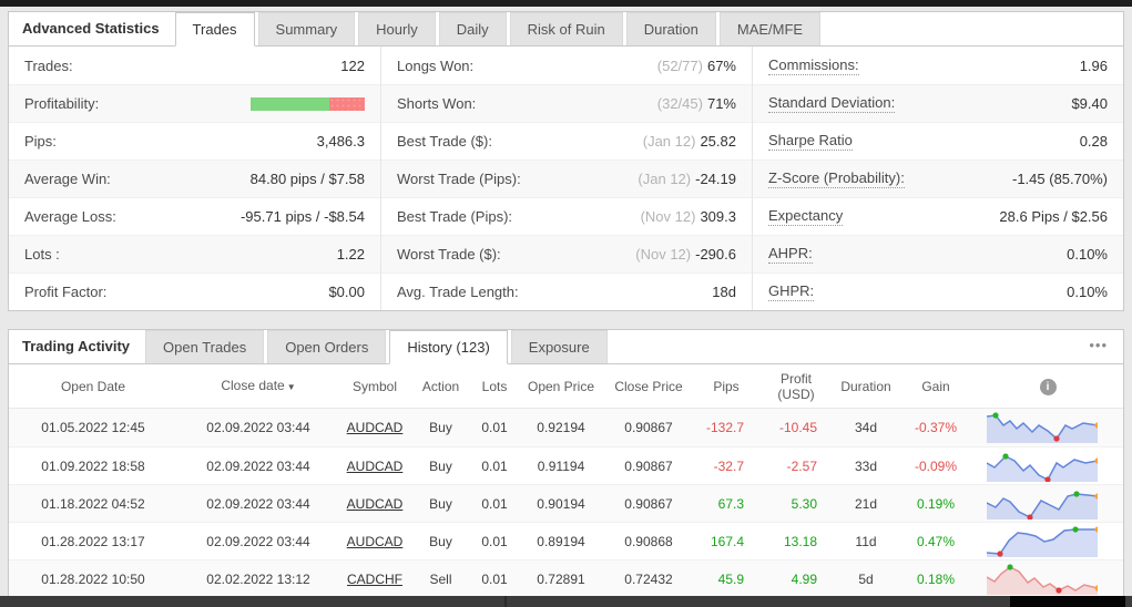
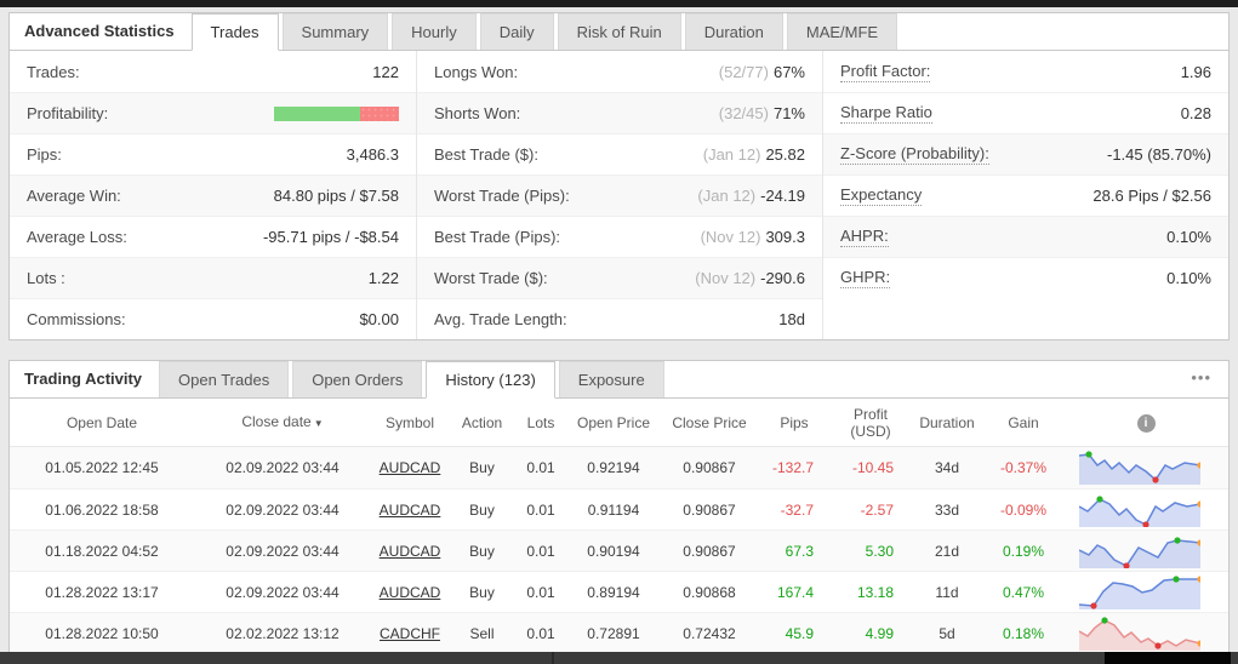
  Advanced Statistics
  Trades
  Summary
  Hourly
  Daily
  Risk of Ruin
  Duration
  MAE/MFE
  Trades:
  122
  Profitability:
  Pips:
  3,486.3
  Average Win:
  84.80 pips / $7.58
  Average Loss:
  -95.71 pips / -$8.54
  Lots :
  1.22
- Profit Factor:
+ Commissions:
  $0.00
  Longs Won:
  (52/77) 67%
  Shorts Won:
  (32/45) 71%
  Best Trade ($):
  (Jan 12) 25.82
  Worst Trade (Pips):
  (Jan 12) -24.19
  Best Trade (Pips):
  (Nov 12) 309.3
  Worst Trade ($):
  (Nov 12) -290.6
  Avg. Trade Length:
  18d
- Commissions:
+ Profit Factor:
  1.96
- Standard Deviation:
- $9.40
  Sharpe Ratio
  0.28
  Z-Score (Probability):
  -1.45 (85.70%)
  Expectancy
  28.6 Pips / $2.56
  AHPR:
  0.10%
  GHPR:
  0.10%
  Trading Activity
  Open Trades
  Open Orders
  History (123)
  Exposure
  •••
  Open Date
  Close date ▼
  Symbol
  Action
  Lots
  Open Price
  Close Price
  Pips
  Profit
  (USD)
  Duration
  Gain
  i
  01.05.2022 12:45
  02.09.2022 03:44
  AUDCAD
  Buy
  0.01
  0.92194
  0.90867
  -132.7
  -10.45
  34d
  -0.37%
- 01.09.2022 18:58
+ 01.06.2022 18:58
  02.09.2022 03:44
  AUDCAD
  Buy
  0.01
  0.91194
  0.90867
  -32.7
  -2.57
  33d
  -0.09%
  01.18.2022 04:52
  02.09.2022 03:44
  AUDCAD
  Buy
  0.01
  0.90194
  0.90867
  67.3
  5.30
  21d
  0.19%
  01.28.2022 13:17
  02.09.2022 03:44
  AUDCAD
  Buy
  0.01
  0.89194
  0.90868
  167.4
  13.18
  11d
  0.47%
  01.28.2022 10:50
  02.02.2022 13:12
  CADCHF
  Sell
  0.01
  0.72891
  0.72432
  45.9
  4.99
  5d
  0.18%
